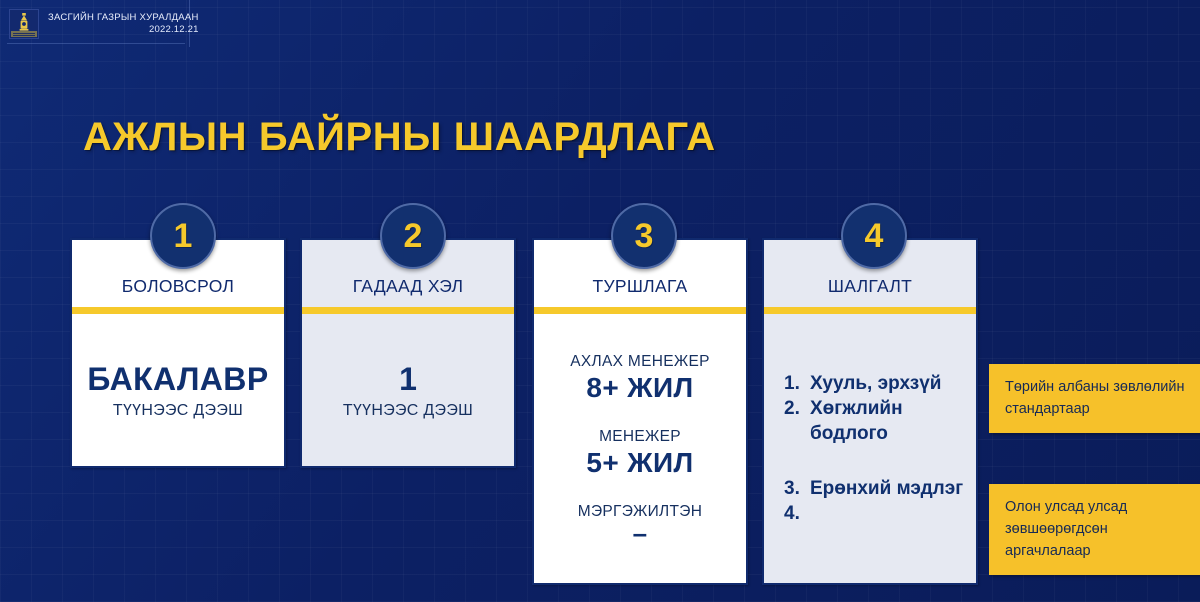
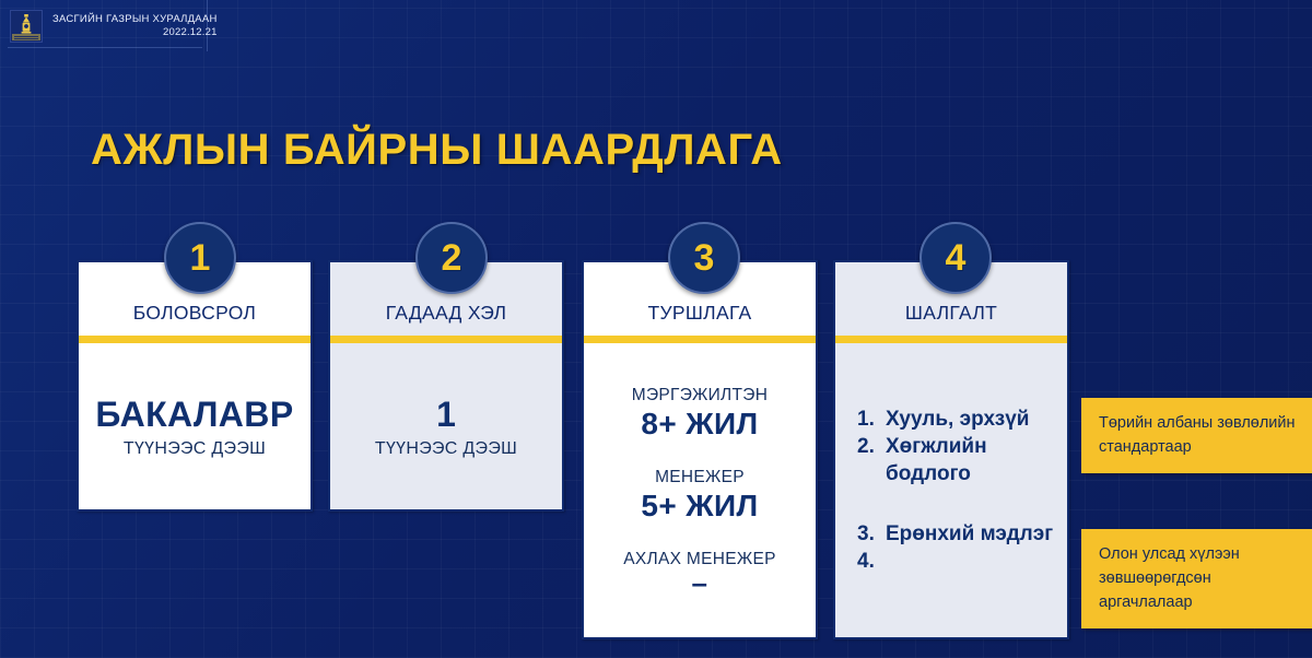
  ЗАСГИЙН ГАЗРЫН ХУРАЛДААН
  2022.12.21
  АЖЛЫН БАЙРНЫ ШААРДЛАГА
  1
  БОЛОВСРОЛ
  БАКАЛАВР
  ТҮҮНЭЭС ДЭЭШ
  2
  ГАДААД ХЭЛ
  1
  ТҮҮНЭЭС ДЭЭШ
  3
  ТУРШЛАГА
- АХЛАХ МЕНЕЖЕР
+ МЭРГЭЖИЛТЭН
  8+ ЖИЛ
  МЕНЕЖЕР
  5+ ЖИЛ
- МЭРГЭЖИЛТЭН
+ АХЛАХ МЕНЕЖЕР
  –
  4
  ШАЛГАЛТ
  1.
  Хууль, эрхзүй
  2.
  Хөгжлийн бодлого
  3.
  Ерөнхий мэдлэг
  4.
  Төрийн албаны зөвлөлийн стандартаар
- Олон улсад улсад зөвшөөрөгдсөн аргачлалаар
+ Олон улсад хүлээн зөвшөөрөгдсөн аргачлалаар
